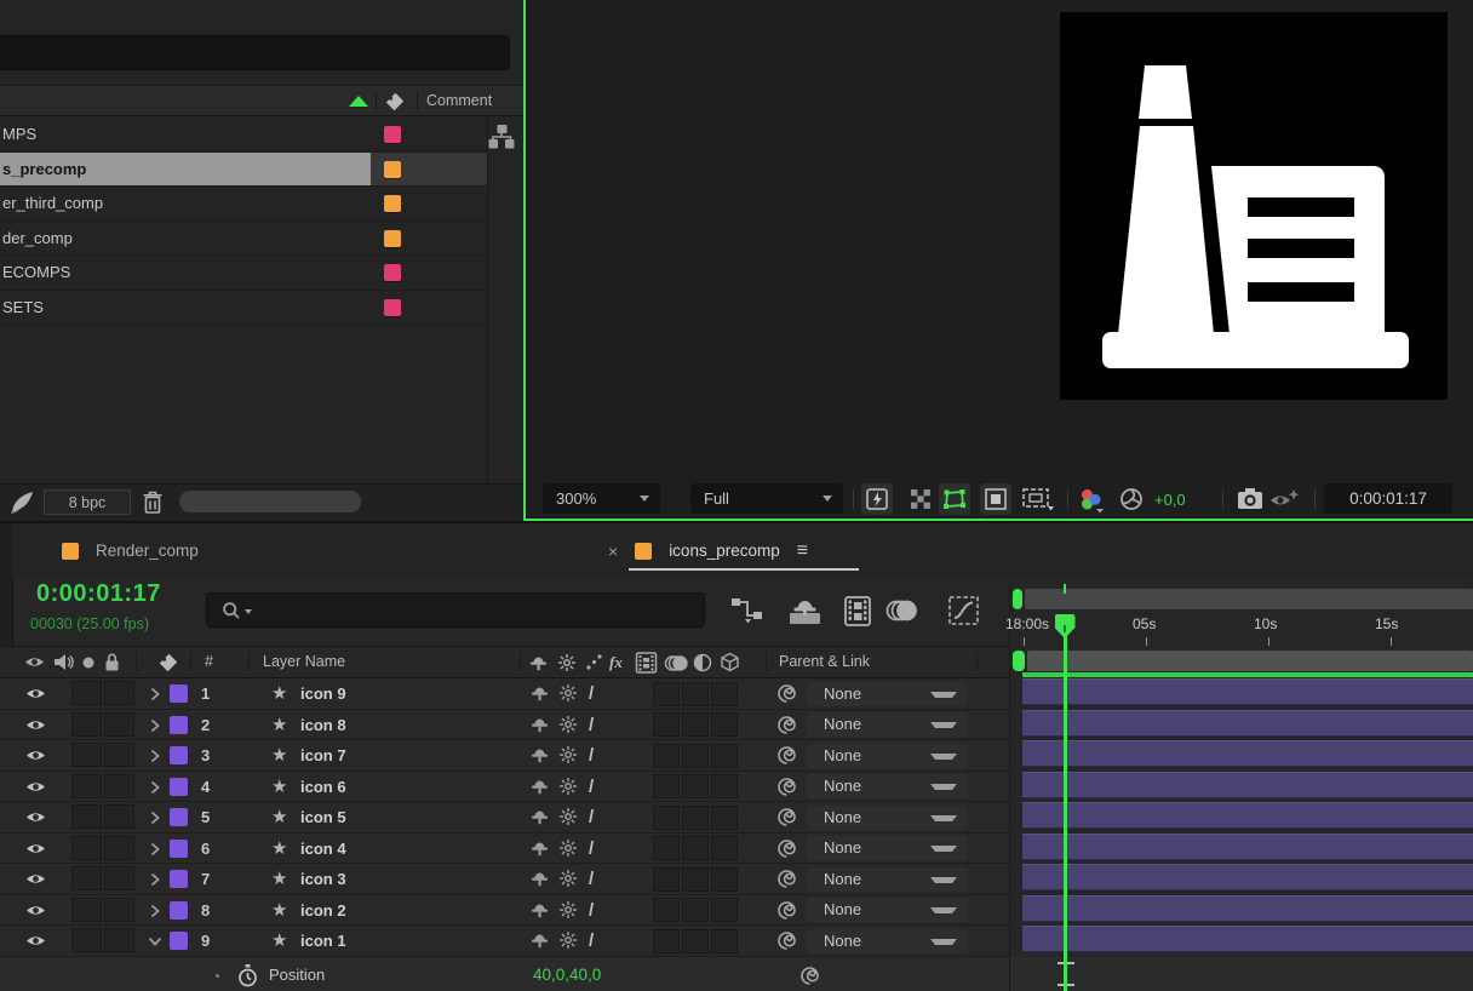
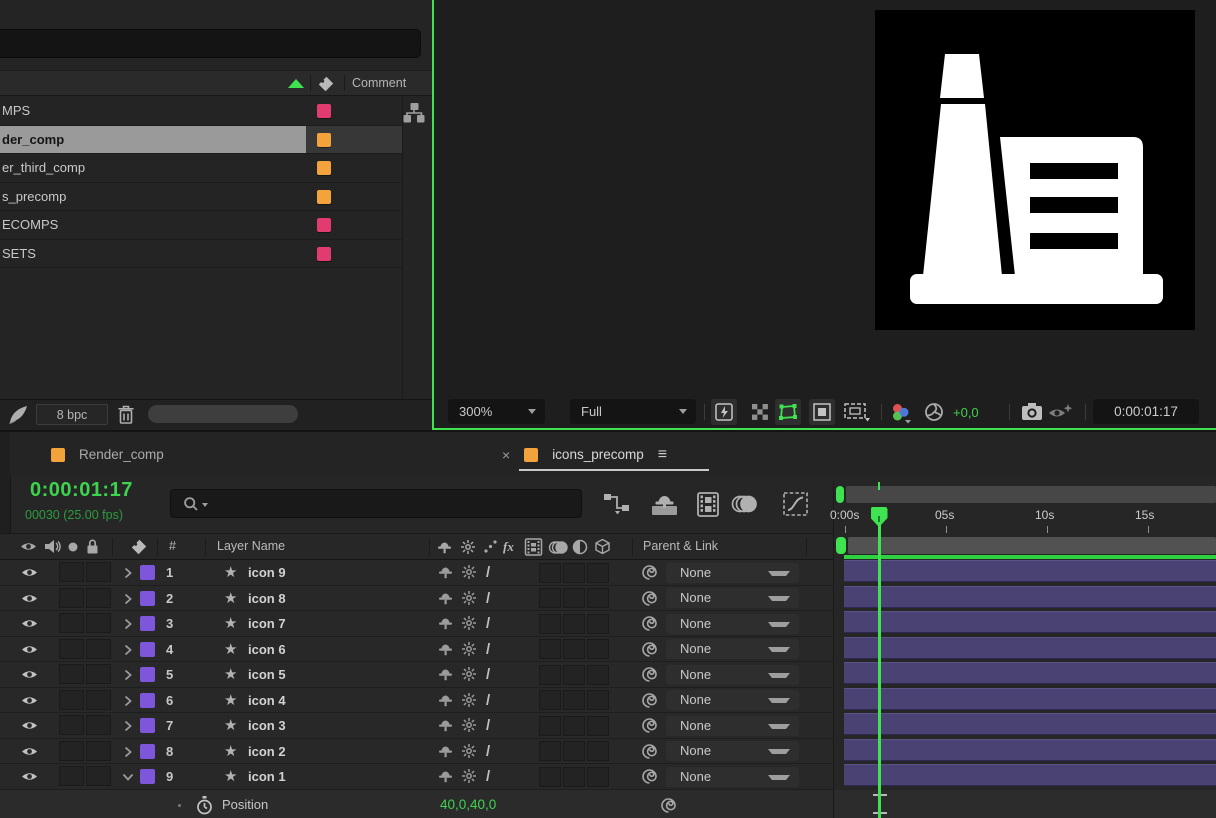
  Comment
  MPS
- s_precomp
+ der_comp
  er_third_comp
- der_comp
+ s_precomp
  ECOMPS
  SETS
  8 bpc
  300%
  Full
  +0,0
  0:00:01:17
  Render_comp
  ×
  icons_precomp
  ≡
  0:00:01:17
  00030 (25.00 fps)
  #
  Layer Name
  fx
  Parent & Link
  1
  ★
  icon 9
  /
  None
  2
  ★
  icon 8
  /
  None
  3
  ★
  icon 7
  /
  None
  4
  ★
  icon 6
  /
  None
  5
  ★
  icon 5
  /
  None
  6
  ★
  icon 4
  /
  None
  7
  ★
  icon 3
  /
  None
  8
  ★
  icon 2
  /
  None
  9
  ★
  icon 1
  /
  None
  Position
  40,0,40,0
- 18:00s
+ 0:00s
  05s
  10s
  15s
